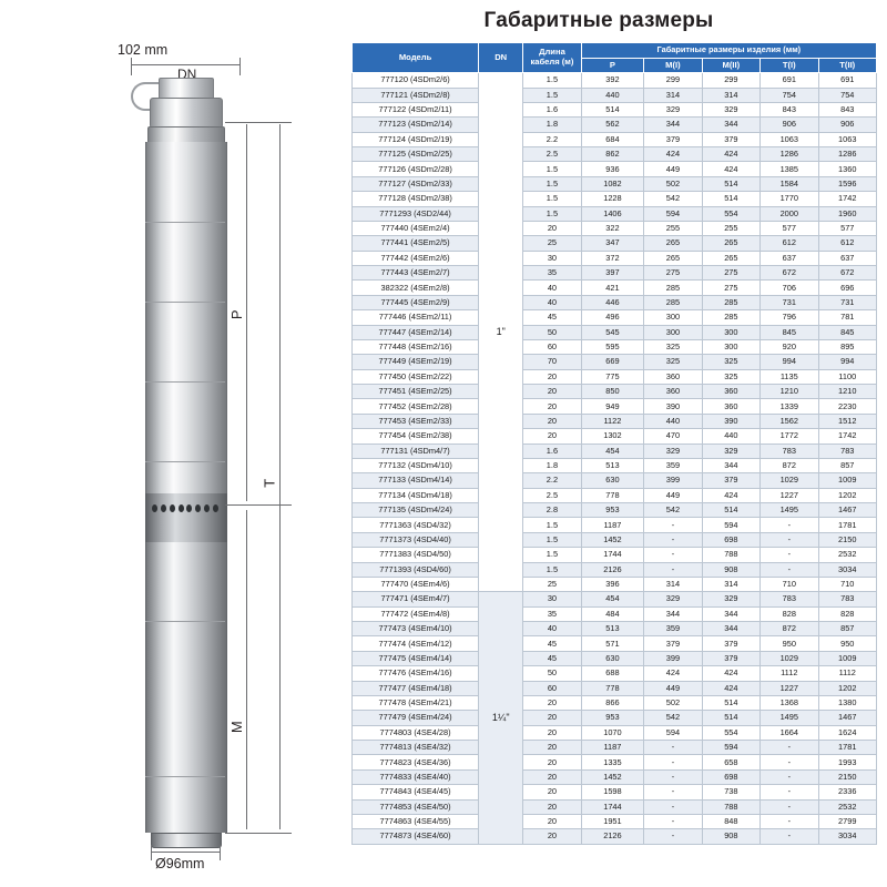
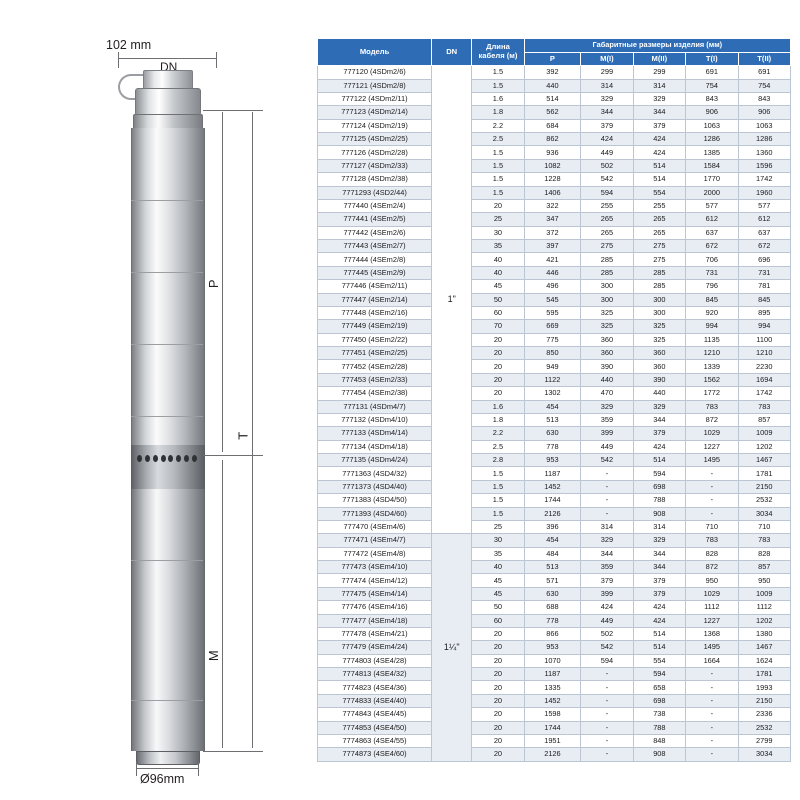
- Габаритные размеры
  102 mm
  DN
  Ø96mm
  Модель	DN	Длина кабеля (м)	Габаритные размеры изделия (мм)
  P	M(I)	M(II)	T(I)	T(II)
  777120 (4SDm2/6)	1"	1.5	392	299	299	691	691
  777121 (4SDm2/8)	1.5	440	314	314	754	754
  777122 (4SDm2/11)	1.6	514	329	329	843	843
  777123 (4SDm2/14)	1.8	562	344	344	906	906
  777124 (4SDm2/19)	2.2	684	379	379	1063	1063
  777125 (4SDm2/25)	2.5	862	424	424	1286	1286
  777126 (4SDm2/28)	1.5	936	449	424	1385	1360
  777127 (4SDm2/33)	1.5	1082	502	514	1584	1596
  777128 (4SDm2/38)	1.5	1228	542	514	1770	1742
  7771293 (4SD2/44)	1.5	1406	594	554	2000	1960
  777440 (4SEm2/4)	20	322	255	255	577	577
  777441 (4SEm2/5)	25	347	265	265	612	612
  777442 (4SEm2/6)	30	372	265	265	637	637
  777443 (4SEm2/7)	35	397	275	275	672	672
- 382322 (4SEm2/8)	40	421	285	275	706	696
+ 777444 (4SEm2/8)	40	421	285	275	706	696
  777445 (4SEm2/9)	40	446	285	285	731	731
  777446 (4SEm2/11)	45	496	300	285	796	781
  777447 (4SEm2/14)	50	545	300	300	845	845
  777448 (4SEm2/16)	60	595	325	300	920	895
  777449 (4SEm2/19)	70	669	325	325	994	994
  777450 (4SEm2/22)	20	775	360	325	1135	1100
  777451 (4SEm2/25)	20	850	360	360	1210	1210
  777452 (4SEm2/28)	20	949	390	360	1339	2230
- 777453 (4SEm2/33)	20	1122	440	390	1562	1512
+ 777453 (4SEm2/33)	20	1122	440	390	1562	1694
  777454 (4SEm2/38)	20	1302	470	440	1772	1742
  777131 (4SDm4/7)	1.6	454	329	329	783	783
  777132 (4SDm4/10)	1.8	513	359	344	872	857
  777133 (4SDm4/14)	2.2	630	399	379	1029	1009
  777134 (4SDm4/18)	2.5	778	449	424	1227	1202
  777135 (4SDm4/24)	2.8	953	542	514	1495	1467
  7771363 (4SD4/32)	1.5	1187	-	594	-	1781
  7771373 (4SD4/40)	1.5	1452	-	698	-	2150
  7771383 (4SD4/50)	1.5	1744	-	788	-	2532
  7771393 (4SD4/60)	1.5	2126	-	908	-	3034
  777470 (4SEm4/6)	25	396	314	314	710	710
  777471 (4SEm4/7)	1¼"	30	454	329	329	783	783
  777472 (4SEm4/8)	35	484	344	344	828	828
  777473 (4SEm4/10)	40	513	359	344	872	857
  777474 (4SEm4/12)	45	571	379	379	950	950
  777475 (4SEm4/14)	45	630	399	379	1029	1009
  777476 (4SEm4/16)	50	688	424	424	1112	1112
  777477 (4SEm4/18)	60	778	449	424	1227	1202
  777478 (4SEm4/21)	20	866	502	514	1368	1380
  777479 (4SEm4/24)	20	953	542	514	1495	1467
  7774803 (4SE4/28)	20	1070	594	554	1664	1624
  7774813 (4SE4/32)	20	1187	-	594	-	1781
  7774823 (4SE4/36)	20	1335	-	658	-	1993
  7774833 (4SE4/40)	20	1452	-	698	-	2150
  7774843 (4SE4/45)	20	1598	-	738	-	2336
  7774853 (4SE4/50)	20	1744	-	788	-	2532
  7774863 (4SE4/55)	20	1951	-	848	-	2799
  7774873 (4SE4/60)	20	2126	-	908	-	3034
